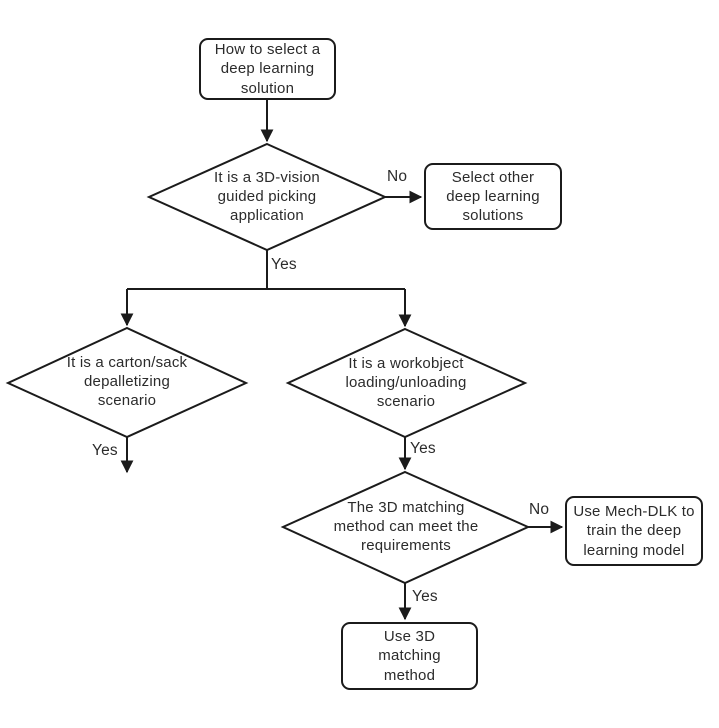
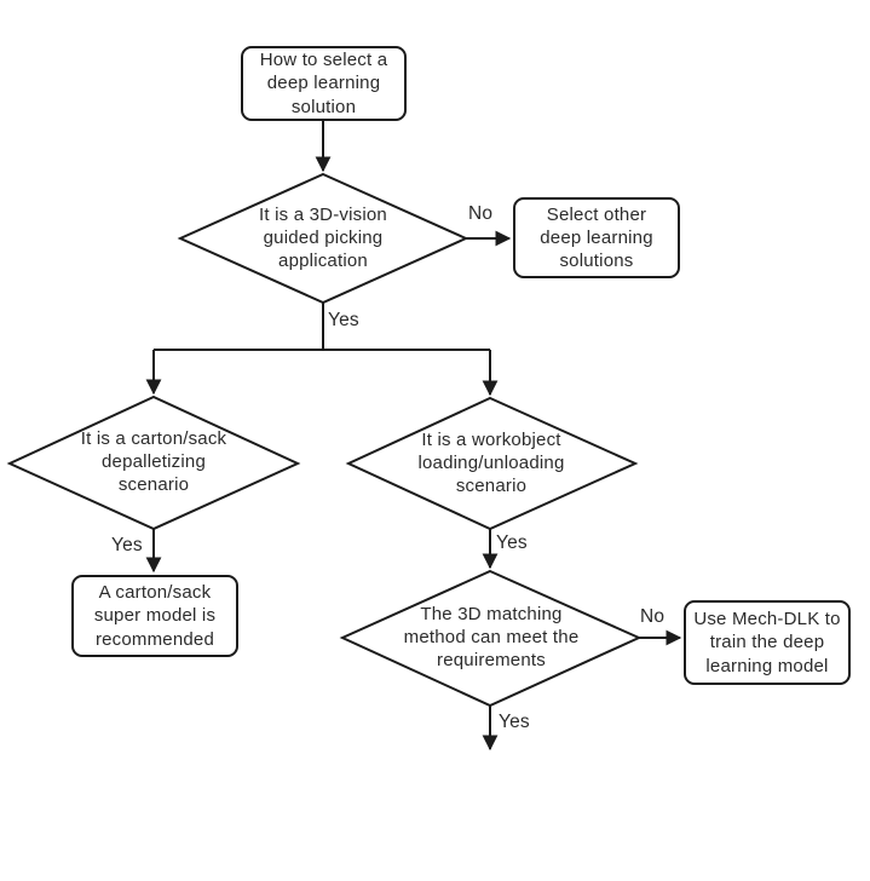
  How to select a
  deep learning
  solution
  Select other
  deep learning
  solutions
+ A carton/sack
+ super model is
+ recommended
  Use Mech-DLK to
  train the deep
  learning model
- Use 3D
- matching
- method
  It is a 3D-vision
  guided picking
  application
  It is a carton/sack
  depalletizing
  scenario
  It is a workobject
  loading/unloading
  scenario
  The 3D matching
  method can meet the
  requirements
  No
  Yes
  Yes
  Yes
  No
  Yes
